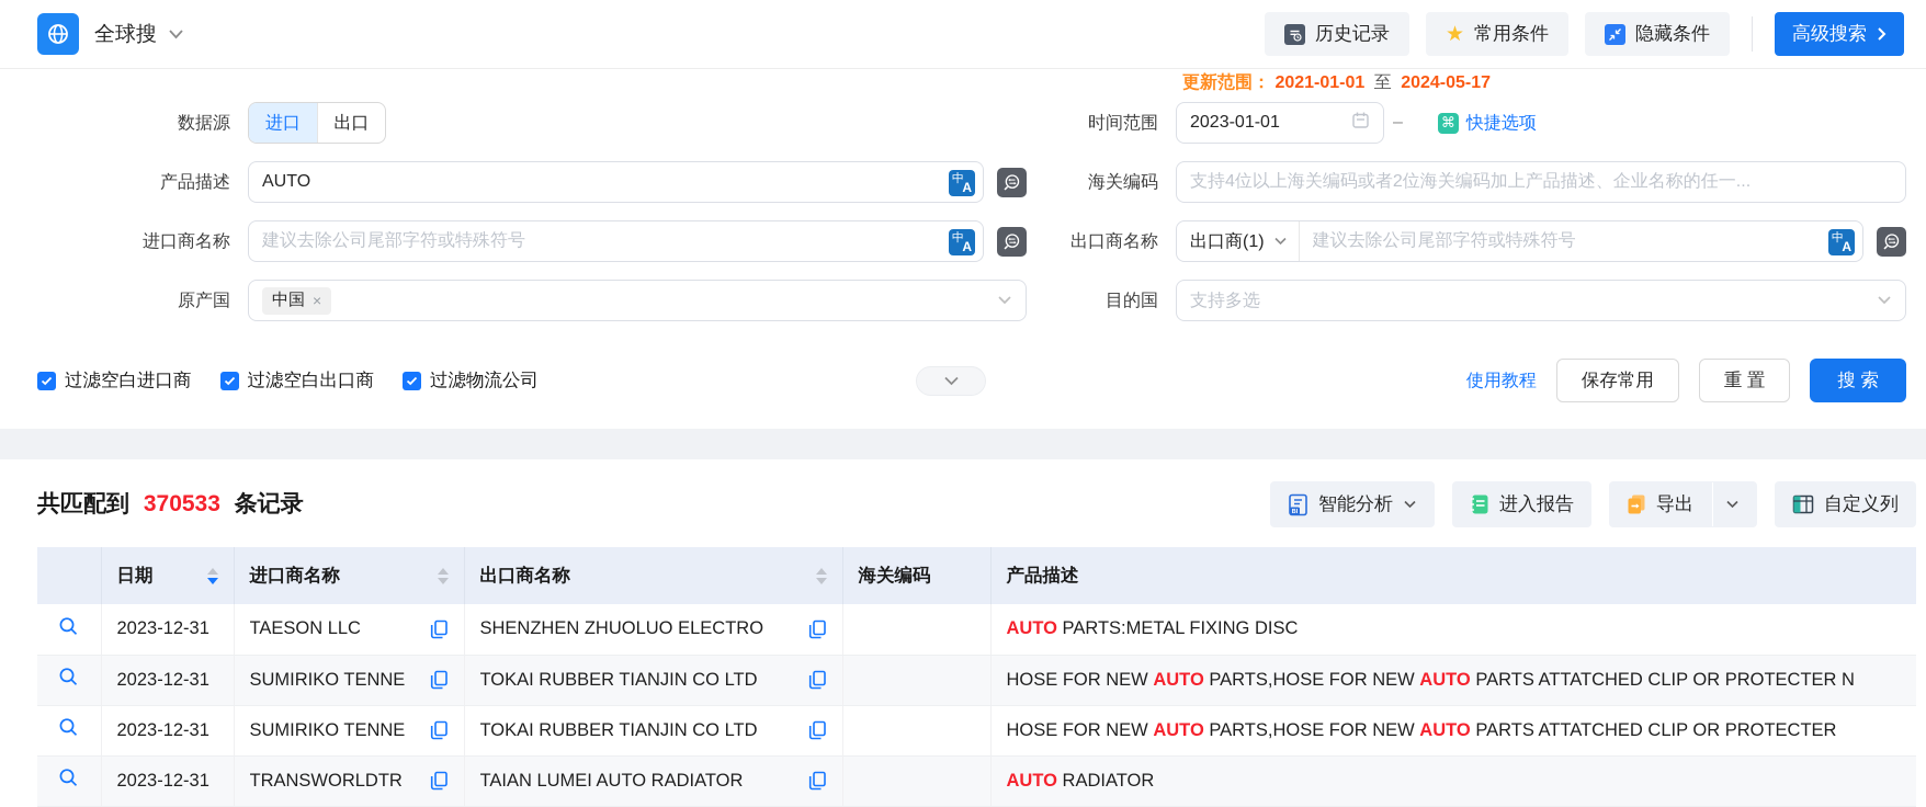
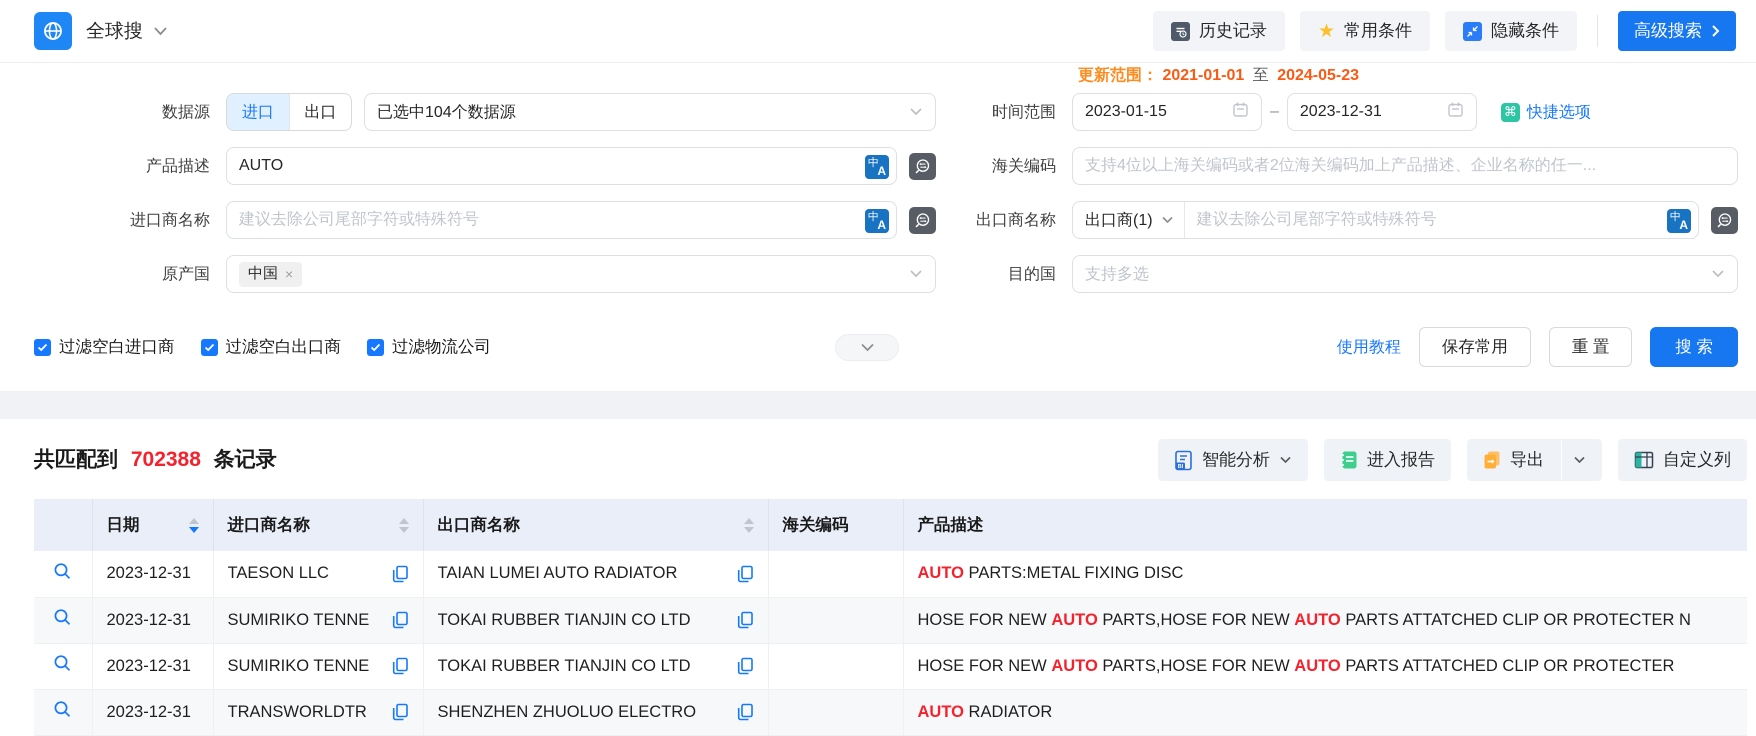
  全球搜
  历史记录
  ★
  常用条件
  隐藏条件
  高级搜索
- 更新范围： 2021-01-01 至 2024-05-17
+ 更新范围： 2021-01-01 至 2024-05-23
  数据源
  进口
  出口
+ 已选中104个数据源
  时间范围
- 2023-01-01
+ 2023-01-15
  –
+ 2023-12-31
  ⌘
  快捷选项
  产品描述
  AUTO
  中
  A
  海关编码
  支持4位以上海关编码或者2位海关编码加上产品描述、企业名称的任一...
  进口商名称
  建议去除公司尾部字符或特殊符号
  中
  A
  出口商名称
  出口商(1)
  建议去除公司尾部字符或特殊符号
  中
  A
  原产国
  中国
  ×
  目的国
  支持多选
  过滤空白进口商
  过滤空白出口商
  过滤物流公司
  使用教程
  保存常用
  重 置
  搜 索
- 共匹配到 370533 条记录
+ 共匹配到 702388 条记录
  智能分析
  进入报告
  导出
  自定义列
  	日期	进口商名称	出口商名称	海关编码	产品描述
- 	2023-12-31	TAESON LLC	SHENZHEN ZHUOLUO ELECTRO		AUTO PARTS:METAL FIXING DISC
+ 	2023-12-31	TAESON LLC	TAIAN LUMEI AUTO RADIATOR		AUTO PARTS:METAL FIXING DISC
  	2023-12-31	SUMIRIKO TENNE	TOKAI RUBBER TIANJIN CO LTD		HOSE FOR NEW AUTO PARTS,HOSE FOR NEW AUTO PARTS ATTATCHED CLIP OR PROTECTER N
  	2023-12-31	SUMIRIKO TENNE	TOKAI RUBBER TIANJIN CO LTD		HOSE FOR NEW AUTO PARTS,HOSE FOR NEW AUTO PARTS ATTATCHED CLIP OR PROTECTER
- 	2023-12-31	TRANSWORLDTR	TAIAN LUMEI AUTO RADIATOR		AUTO RADIATOR
+ 	2023-12-31	TRANSWORLDTR	SHENZHEN ZHUOLUO ELECTRO		AUTO RADIATOR
